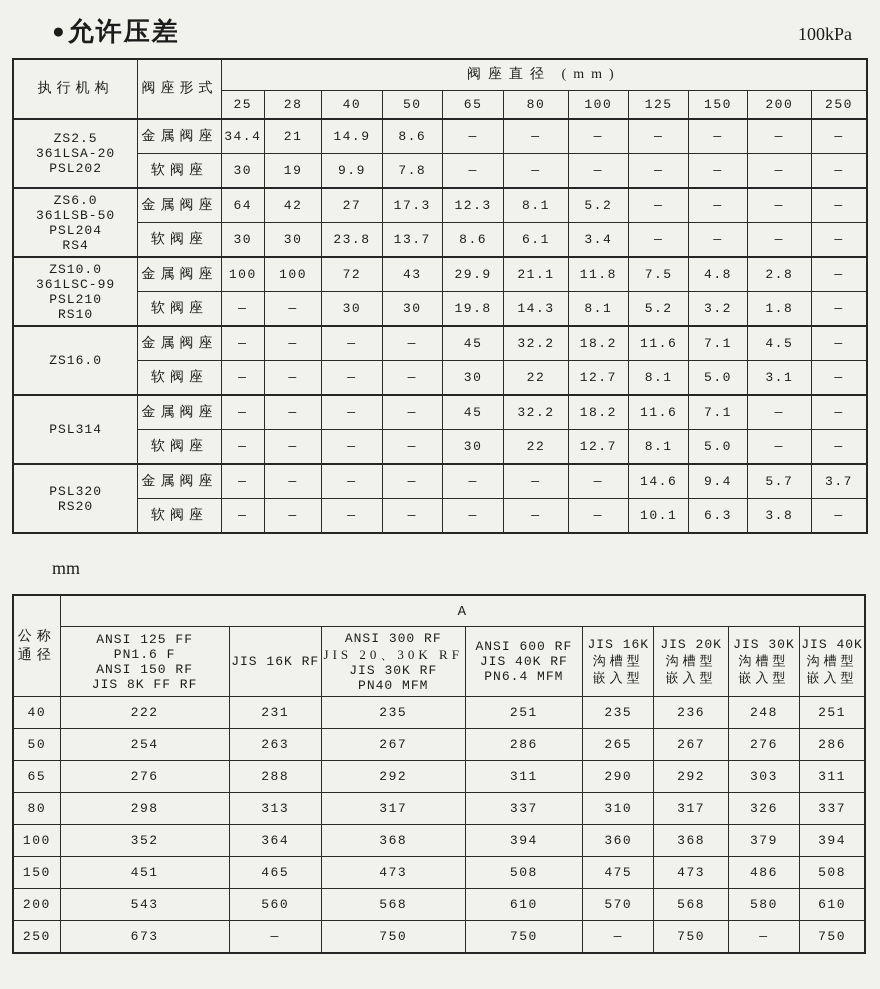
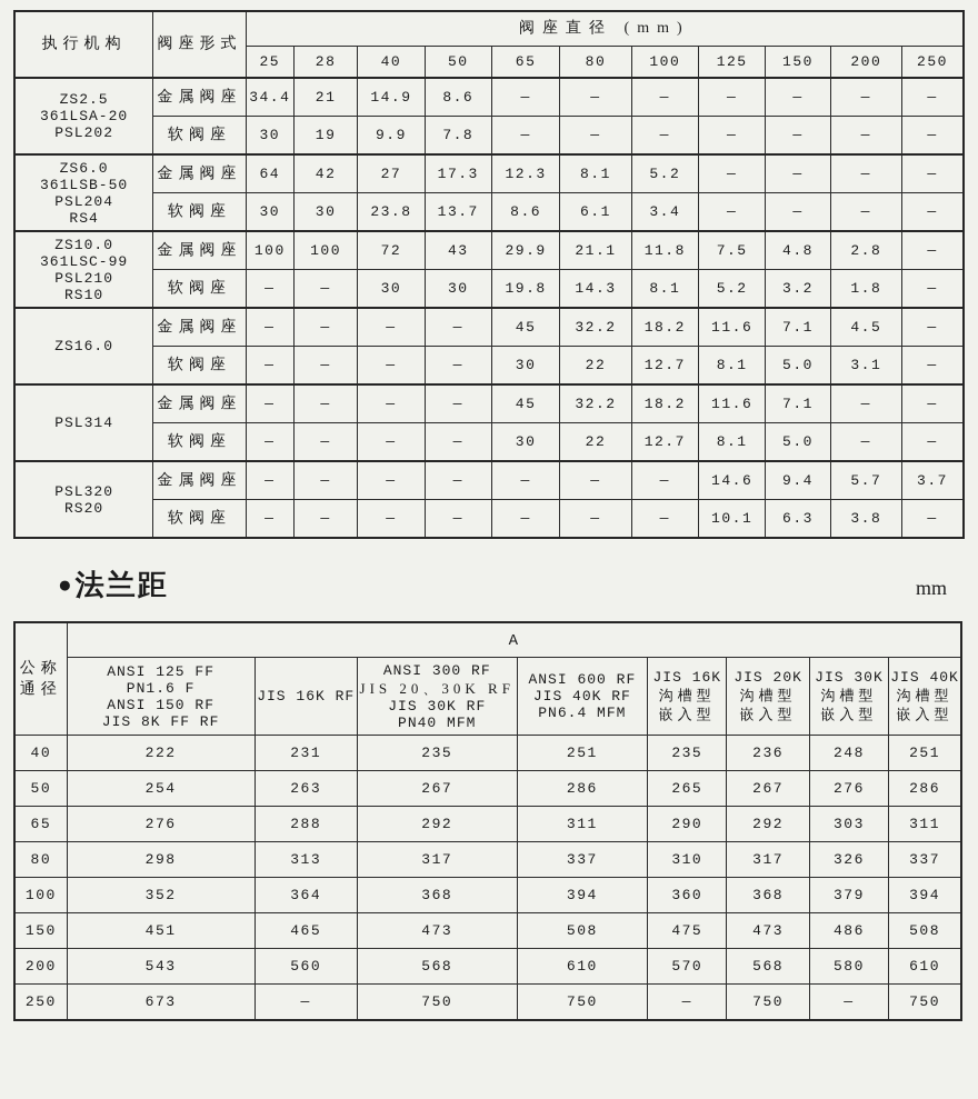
- ●允许压差
- 100kPa
  执行机构	阀座形式	阀座直径 (mm)
  25	28	40	50	65	80	100	125	150	200	250
  ZS2.5361LSA-20PSL202	金属阀座	34.4	21	14.9	8.6	—	—	—	—	—	—	—
  软阀座	30	19	9.9	7.8	—	—	—	—	—	—	—
  ZS6.0361LSB-50PSL204RS4	金属阀座	64	42	27	17.3	12.3	8.1	5.2	—	—	—	—
  软阀座	30	30	23.8	13.7	8.6	6.1	3.4	—	—	—	—
  ZS10.0361LSC-99PSL210RS10	金属阀座	100	100	72	43	29.9	21.1	11.8	7.5	4.8	2.8	—
  软阀座	—	—	30	30	19.8	14.3	8.1	5.2	3.2	1.8	—
  ZS16.0	金属阀座	—	—	—	—	45	32.2	18.2	11.6	7.1	4.5	—
  软阀座	—	—	—	—	30	22	12.7	8.1	5.0	3.1	—
  PSL314	金属阀座	—	—	—	—	45	32.2	18.2	11.6	7.1	—	—
  软阀座	—	—	—	—	30	22	12.7	8.1	5.0	—	—
  PSL320RS20	金属阀座	—	—	—	—	—	—	—	14.6	9.4	5.7	3.7
  软阀座	—	—	—	—	—	—	—	10.1	6.3	3.8	—
+ ●法兰距
  mm
  公称通径	A
  ANSI 125 FFPN1.6 FANSI 150 RFJIS 8K FF RF	JIS 16K RF	ANSI 300 RFJIS 20、30K RFJIS 30K RFPN40 MFM	ANSI 600 RFJIS 40K RFPN6.4 MFM	JIS 16K沟槽型嵌入型	JIS 20K沟槽型嵌入型	JIS 30K沟槽型嵌入型	JIS 40K沟槽型嵌入型
  40	222	231	235	251	235	236	248	251
  50	254	263	267	286	265	267	276	286
  65	276	288	292	311	290	292	303	311
  80	298	313	317	337	310	317	326	337
  100	352	364	368	394	360	368	379	394
  150	451	465	473	508	475	473	486	508
  200	543	560	568	610	570	568	580	610
  250	673	—	750	750	—	750	—	750
